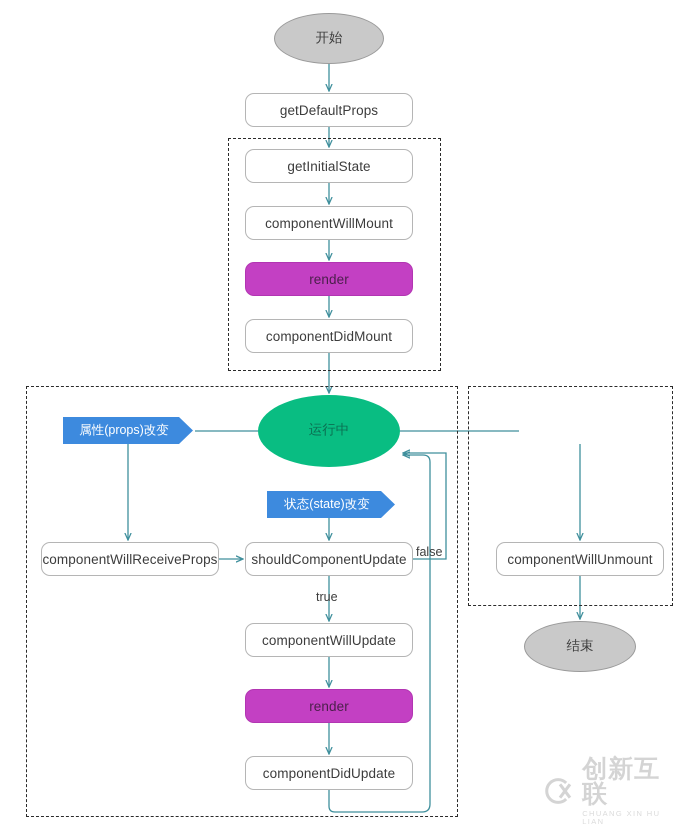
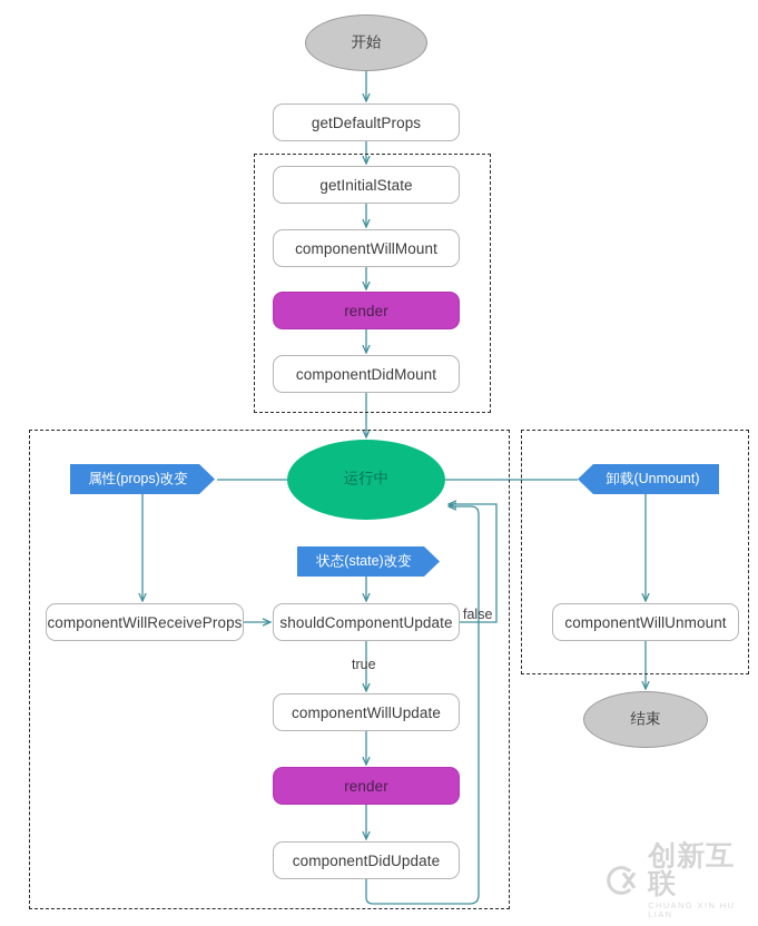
  开始
  运行中
  结束
  getDefaultProps
  getInitialState
  componentWillMount
  render
  componentDidMount
  属性(props)改变
  状态(state)改变
+ 卸载(Unmount)
  componentWillReceiveProps
  shouldComponentUpdate
  componentWillUpdate
  render
  componentDidUpdate
  componentWillUnmount
  false
  true
  创新互联
  CHUANG XIN HU LIAN
